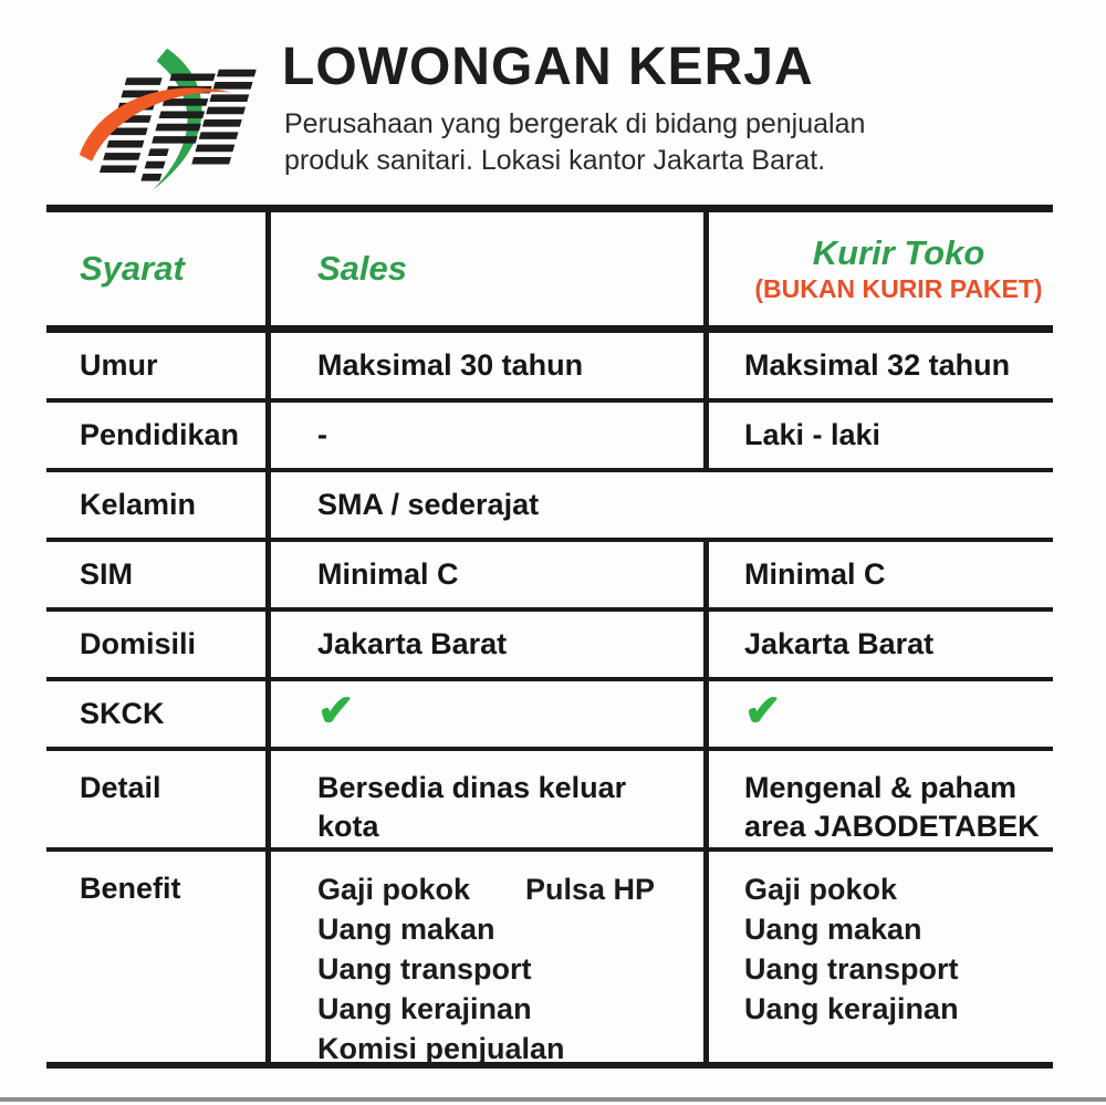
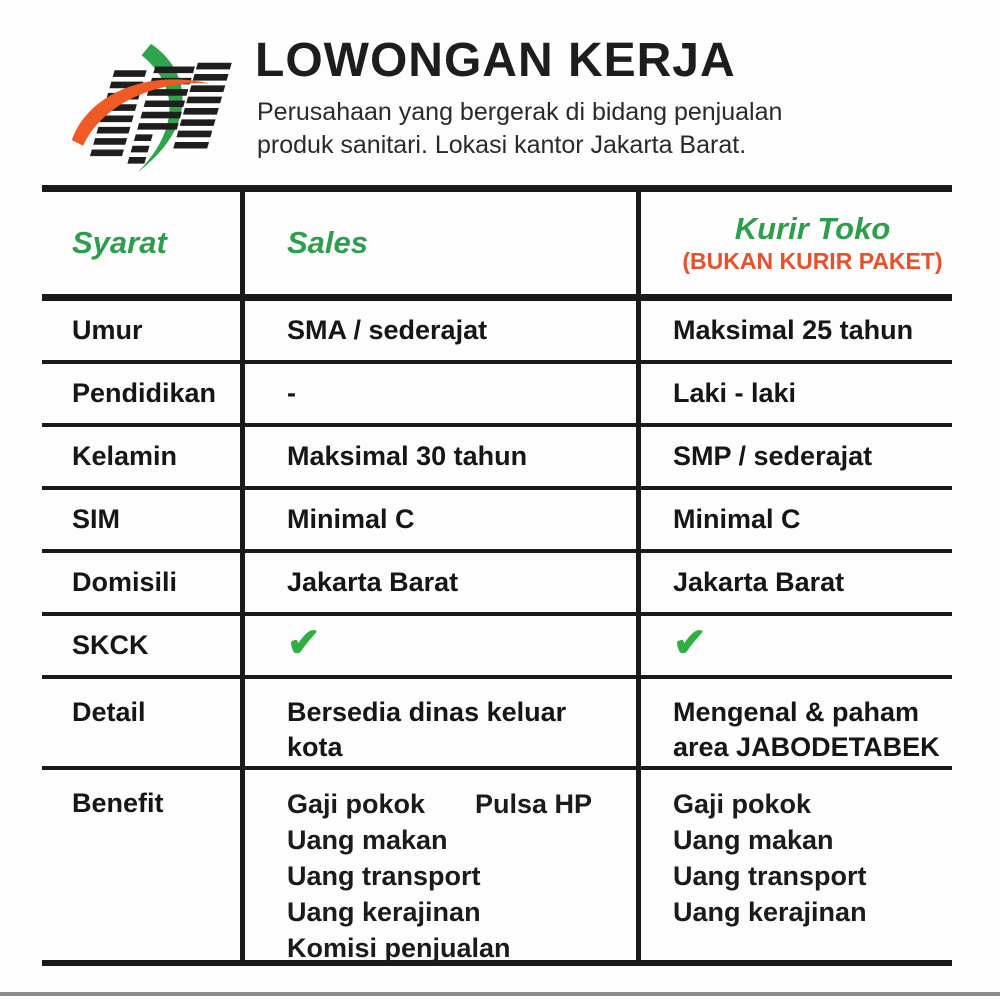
  LOWONGAN KERJA
  Perusahaan yang bergerak di bidang penjualan
  produk sanitari. Lokasi kantor Jakarta Barat.
  Syarat
  Sales
  Kurir Toko
  (BUKAN KURIR PAKET)
  Umur
- Maksimal 30 tahun
+ SMA / sederajat
- Maksimal 32 tahun
+ Maksimal 25 tahun
  Pendidikan
  -
  Laki - laki
  Kelamin
- SMA / sederajat
+ Maksimal 30 tahun
+ SMP / sederajat
  SIM
  Minimal C
  Minimal C
  Domisili
  Jakarta Barat
  Jakarta Barat
  SKCK
  ✔
  ✔
  Detail
  Bersedia dinas keluar kota
  Mengenal & paham area JABODETABEK
  Benefit
  Gaji pokok
  Pulsa HP
  Uang makan
  Uang transport
  Uang kerajinan
  Komisi penjualan
  Gaji pokok
  Uang makan
  Uang transport
  Uang kerajinan
